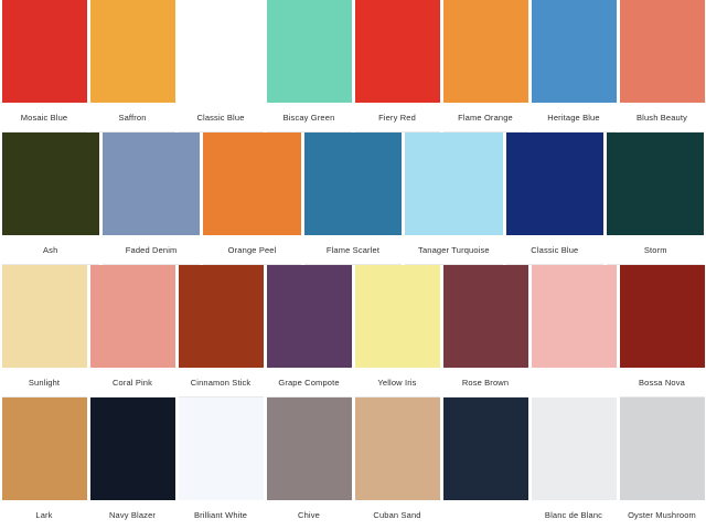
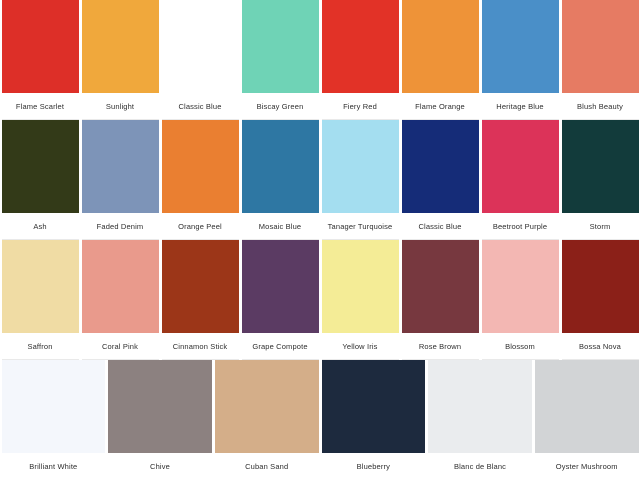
- Mosaic Blue
+ Flame Scarlet
- Saffron
+ Sunlight
  Classic Blue
  Biscay Green
  Fiery Red
  Flame Orange
  Heritage Blue
  Blush Beauty
  Ash
  Faded Denim
  Orange Peel
- Flame Scarlet
+ Mosaic Blue
  Tanager Turquoise
  Classic Blue
+ Beetroot Purple
  Storm
- Sunlight
+ Saffron
  Coral Pink
  Cinnamon Stick
  Grape Compote
  Yellow Iris
  Rose Brown
+ Blossom
  Bossa Nova
- Lark
- Navy Blazer
  Brilliant White
  Chive
  Cuban Sand
+ Blueberry
  Blanc de Blanc
  Oyster Mushroom
